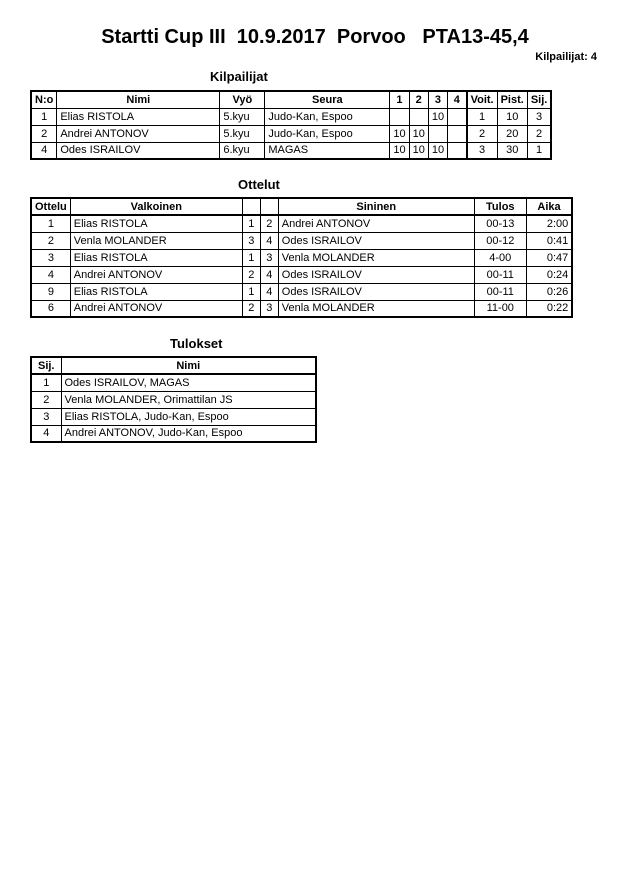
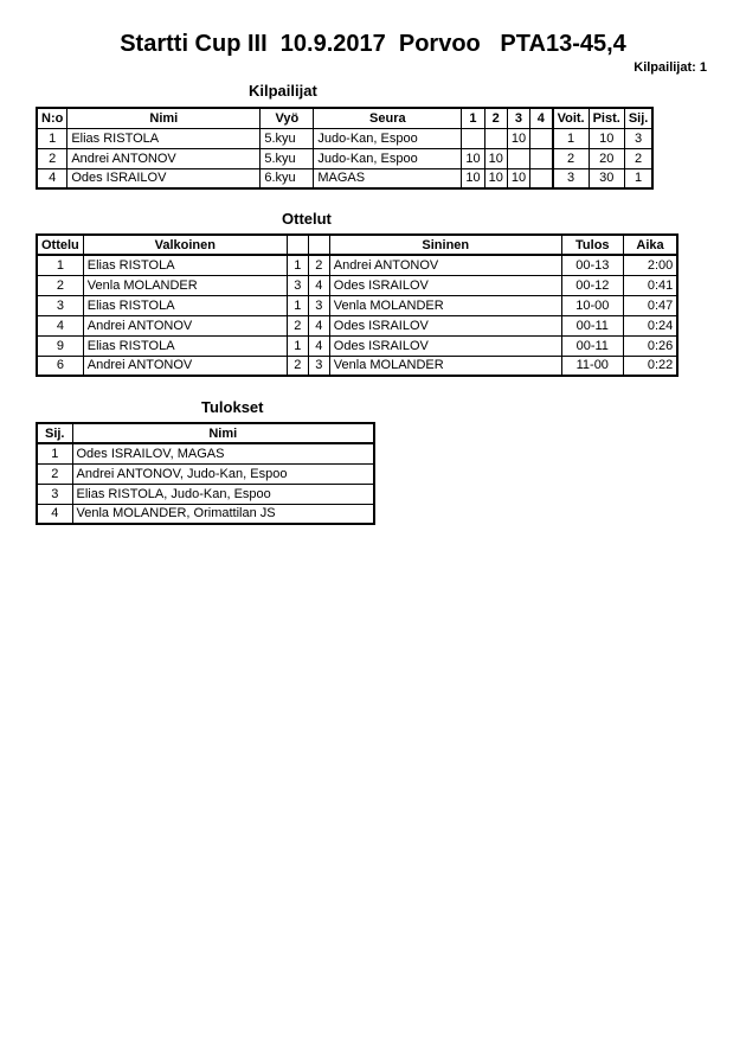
  Startti Cup III 10.9.2017 Porvoo PTA13-45,4
- Kilpailijat: 4
+ Kilpailijat: 1
  Kilpailijat
  N:o	Nimi	Vyö	Seura	1	2	3	4	Voit.	Pist.	Sij.
  1	Elias RISTOLA	5.kyu	Judo-Kan, Espoo			10		1	10	3
  2	Andrei ANTONOV	5.kyu	Judo-Kan, Espoo	10	10			2	20	2
  4	Odes ISRAILOV	6.kyu	MAGAS	10	10	10		3	30	1
  Ottelut
  Ottelu	Valkoinen			Sininen	Tulos	Aika
  1	Elias RISTOLA	1	2	Andrei ANTONOV	00-13	2:00
  2	Venla MOLANDER	3	4	Odes ISRAILOV	00-12	0:41
- 3	Elias RISTOLA	1	3	Venla MOLANDER	4-00	0:47
+ 3	Elias RISTOLA	1	3	Venla MOLANDER	10-00	0:47
  4	Andrei ANTONOV	2	4	Odes ISRAILOV	00-11	0:24
  9	Elias RISTOLA	1	4	Odes ISRAILOV	00-11	0:26
  6	Andrei ANTONOV	2	3	Venla MOLANDER	11-00	0:22
  Tulokset
  Sij.	Nimi
  1	Odes ISRAILOV, MAGAS
- 2	Venla MOLANDER, Orimattilan JS
+ 2	Andrei ANTONOV, Judo-Kan, Espoo
  3	Elias RISTOLA, Judo-Kan, Espoo
- 4	Andrei ANTONOV, Judo-Kan, Espoo
+ 4	Venla MOLANDER, Orimattilan JS
